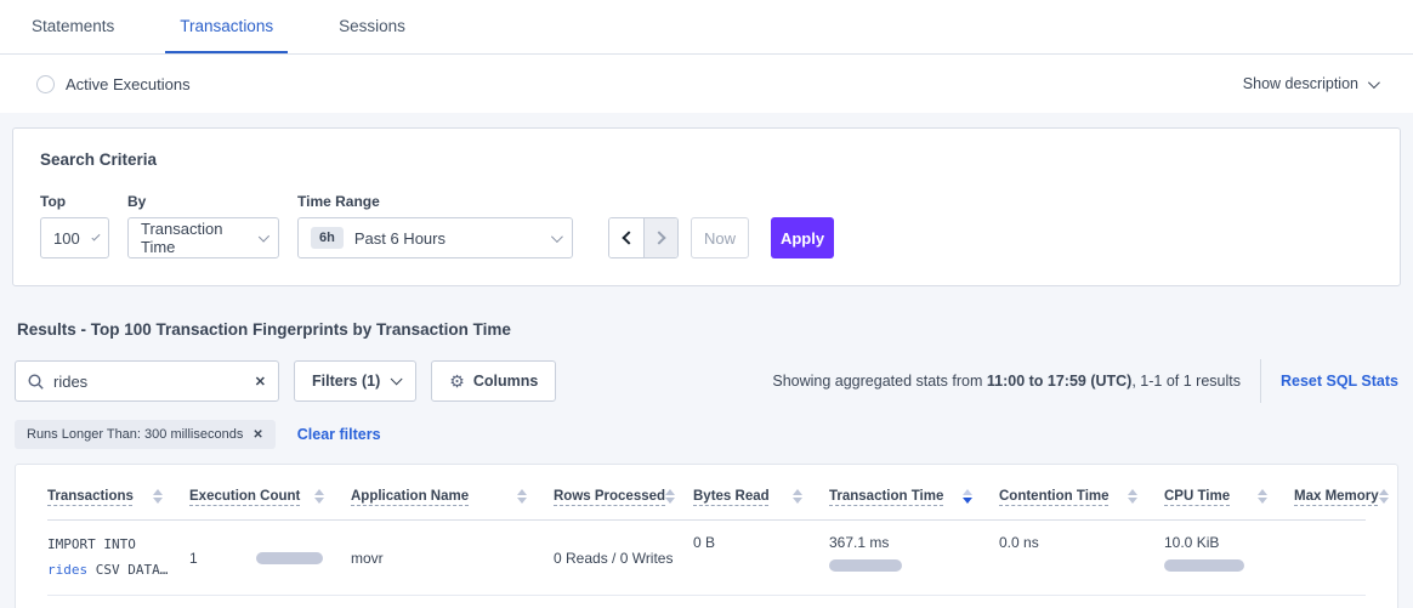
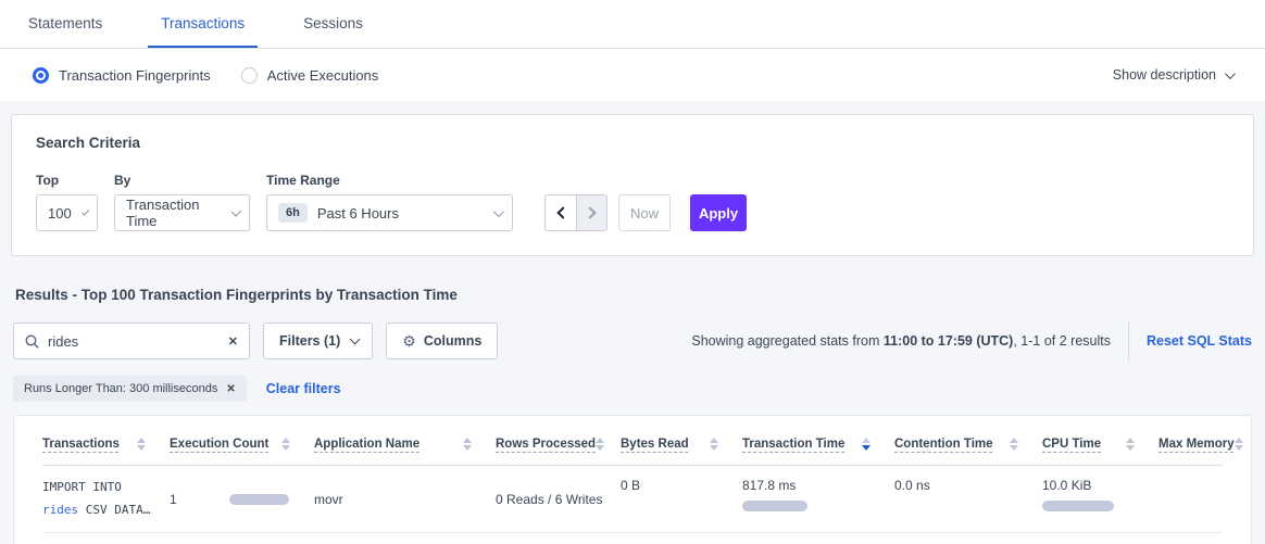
  Statements
  Transactions
  Sessions
+ Transaction Fingerprints
  Active Executions
  Show description
  Search Criteria
  Top
  100
  By
  Transaction Time
  Time Range
  6h
  Past 6 Hours
  Now
  Apply
  Results - Top 100 Transaction Fingerprints by Transaction Time
  rides
  ✕
  Filters (1)
  ⚙
  Columns
- Showing aggregated stats from 11:00 to 17:59 (UTC), 1-1 of 1 results
+ Showing aggregated stats from 11:00 to 17:59 (UTC), 1-1 of 2 results
  Reset SQL Stats
  Runs Longer Than: 300 milliseconds
  ✕
  Clear filters
  Transactions
  Execution Count
  Application Name
  Rows Processed
  Bytes Read
  Transaction Time
  Contention Time
  CPU Time
  Max Memory
  IMPORT INTO
  rides CSV DATA…
  1
  movr
- 0 Reads / 0 Writes
+ 0 Reads / 6 Writes
  0 B
- 367.1 ms
+ 817.8 ms
  0.0 ns
  10.0 KiB
